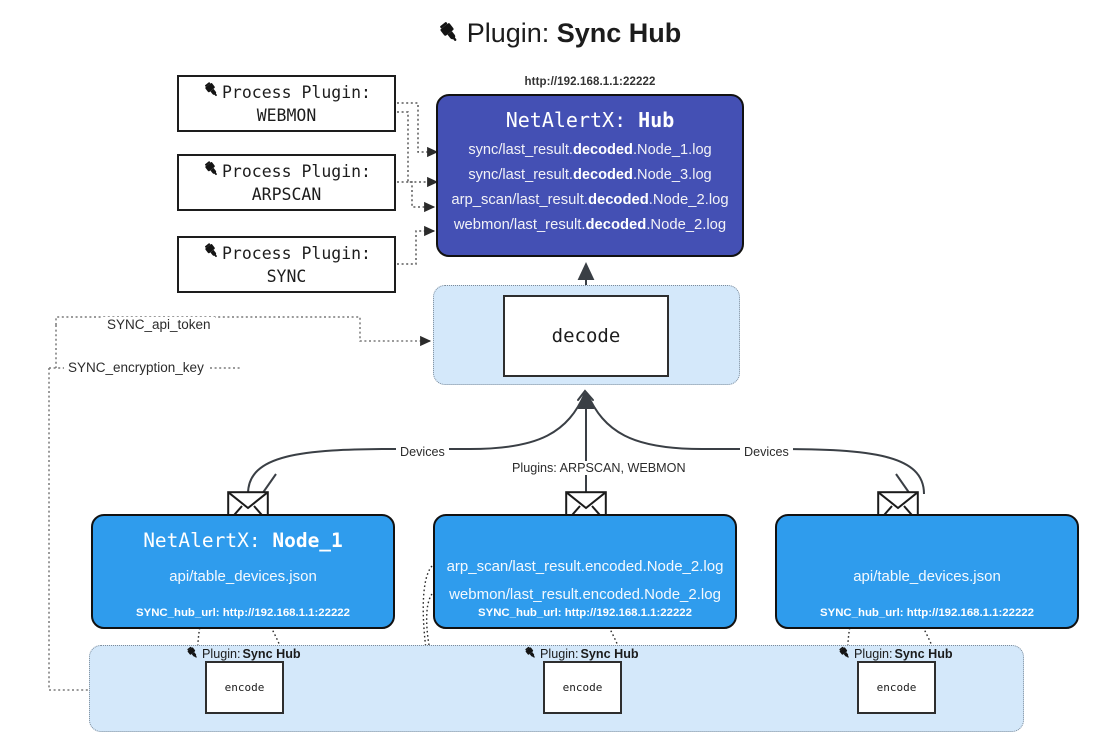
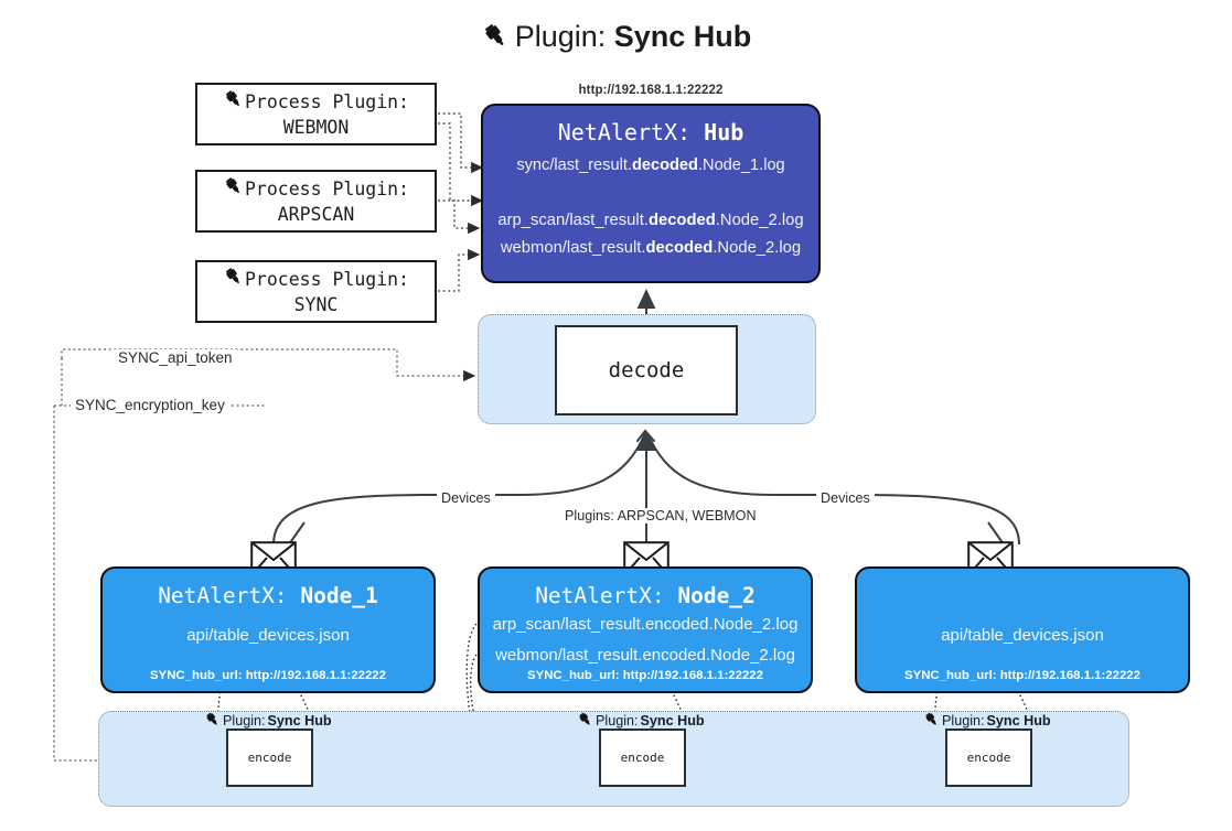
  Plugin: Sync Hub
  Process Plugin:
  WEBMON
  Process Plugin:
  ARPSCAN
  Process Plugin:
  SYNC
  http://192.168.1.1:22222
  NetAlertX: Hub
  sync/last_result.decoded.Node_1.log
- sync/last_result.decoded.Node_3.log
  arp_scan/last_result.decoded.Node_2.log
  webmon/last_result.decoded.Node_2.log
  decode
  SYNC_api_token
  SYNC_encryption_key
  Devices
  Devices
  Plugins: ARPSCAN, WEBMON
  NetAlertX: Node_1
  api/table_devices.json
  SYNC_hub_url: http://192.168.1.1:22222
+ NetAlertX: Node_2
  arp_scan/last_result.encoded.Node_2.log
  webmon/last_result.encoded.Node_2.log
  SYNC_hub_url: http://192.168.1.1:22222
  api/table_devices.json
  SYNC_hub_url: http://192.168.1.1:22222
  Plugin:
  Sync Hub
  encode
  Plugin:
  Sync Hub
  encode
  Plugin:
  Sync Hub
  encode
